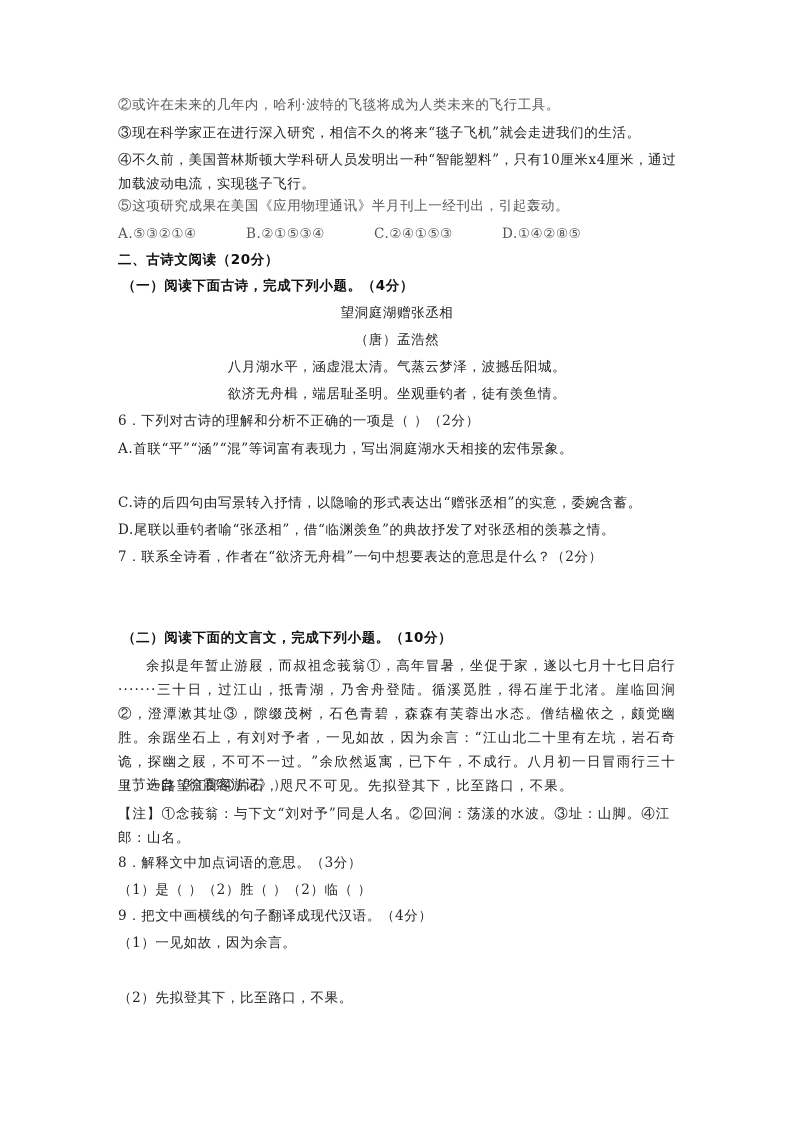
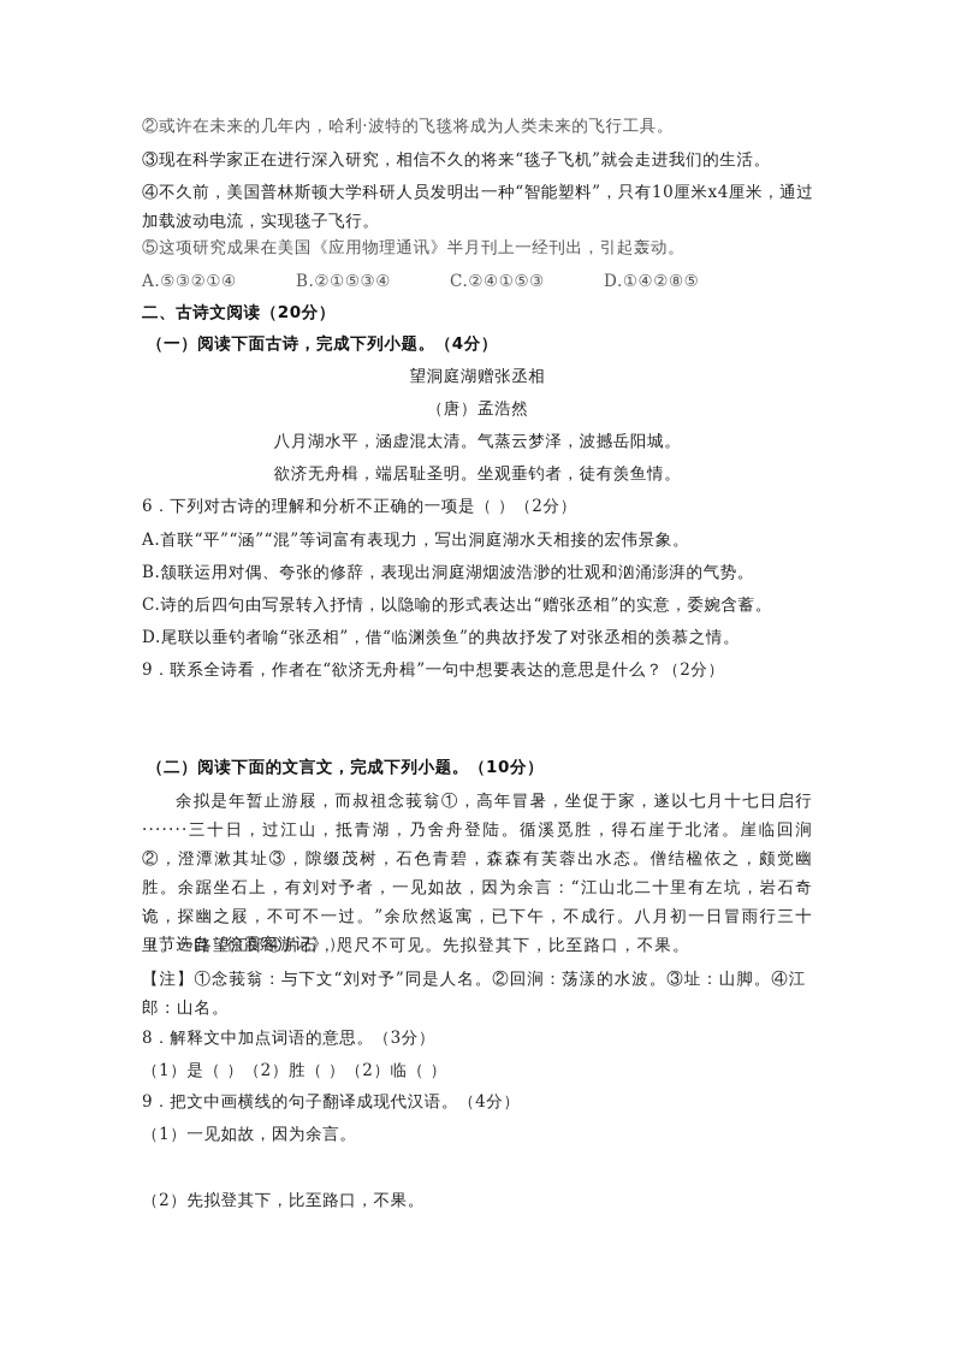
  ②或许在未来的几年内，哈利·波特的飞毯将成为人类未来的飞行工具。
  ③现在科学家正在进行深入研究，相信不久的将来“毯子飞机”就会走进我们的生活。
  ④不久前，美国普林斯顿大学科研人员发明出一种“智能塑料”，只有10厘米x4厘米，通过加载波动电流，实现毯子飞行。
  ⑤这项研究成果在美国《应用物理通讯》半月刊上一经刊出，引起轰动。
  A.⑤③②①④ B.②①⑤③④ C.②④①⑤③ D.①④②⑧⑤
  二、古诗文阅读（20分）
  （一）阅读下面古诗，完成下列小题。（4分）
  望洞庭湖赠张丞相
  （唐）孟浩然
  八月湖水平，涵虚混太清。气蒸云梦泽，波撼岳阳城。
  欲济无舟楫，端居耻圣明。坐观垂钓者，徒有羡鱼情。
  6．下列对古诗的理解和分析不正确的一项是（ ）（2分）
  A.首联“平”“涵”“混”等词富有表现力，写出洞庭湖水天相接的宏伟景象。
+ B.颔联运用对偶、夸张的修辞，表现出洞庭湖烟波浩渺的壮观和汹涌澎湃的气势。
  C.诗的后四句由写景转入抒情，以隐喻的形式表达出“赠张丞相”的实意，委婉含蓄。
  D.尾联以垂钓者喻“张丞相”，借“临渊羡鱼”的典故抒发了对张丞相的羡慕之情。
- 7．联系全诗看，作者在“欲济无舟楫”一句中想要表达的意思是什么？（2分）
+ 9．联系全诗看，作者在“欲济无舟楫”一句中想要表达的意思是什么？（2分）
  （二）阅读下面的文言文，完成下列小题。（10分）
  余拟是年暂止游屐，而叔祖念莪翁①，高年冒暑，坐促于家，遂以七月十七日启行·······三十日，过江山，抵青湖，乃舍舟登陆。循溪觅胜，得石崖于北渚。崖临回涧②，澄潭漱其址③，隙缀茂树，石色青碧，森森有芙蓉出水态。僧结楹依之，颇觉幽胜。余踞坐石上，有刘对予者，一见如故，因为余言：“江山北二十里有左坑，岩石奇诡，探幽之屐，不可不一过。”余欣然返寓，已下午，不成行。八月初一日冒雨行三十里。一路望江郎④片石，咫尺不可见。先拟登其下，比至路口，不果。
  （节选自《徐霞客游记》）
  【注】①念莪翁：与下文“刘对予”同是人名。②回涧：荡漾的水波。③址：山脚。④江郎：山名。
  8．解释文中加点词语的意思。（3分）
  （1）是（ ）（2）胜（ ）（2）临（ ）
  9．把文中画横线的句子翻译成现代汉语。（4分）
  （1）一见如故，因为余言。
  （2）先拟登其下，比至路口，不果。
